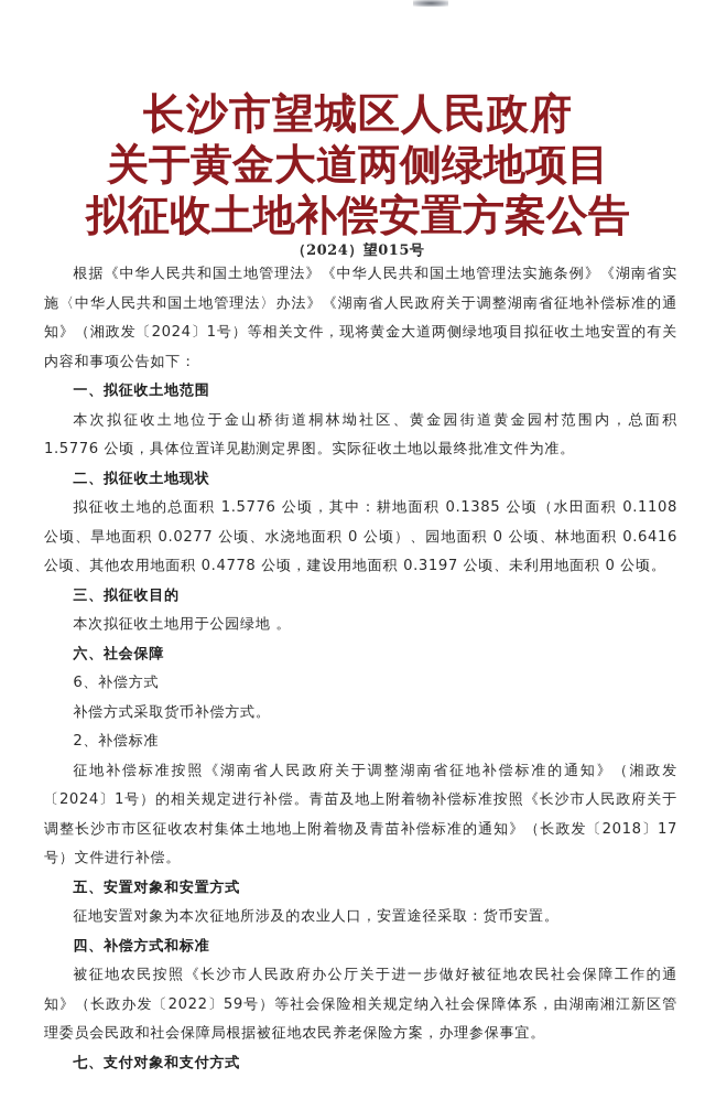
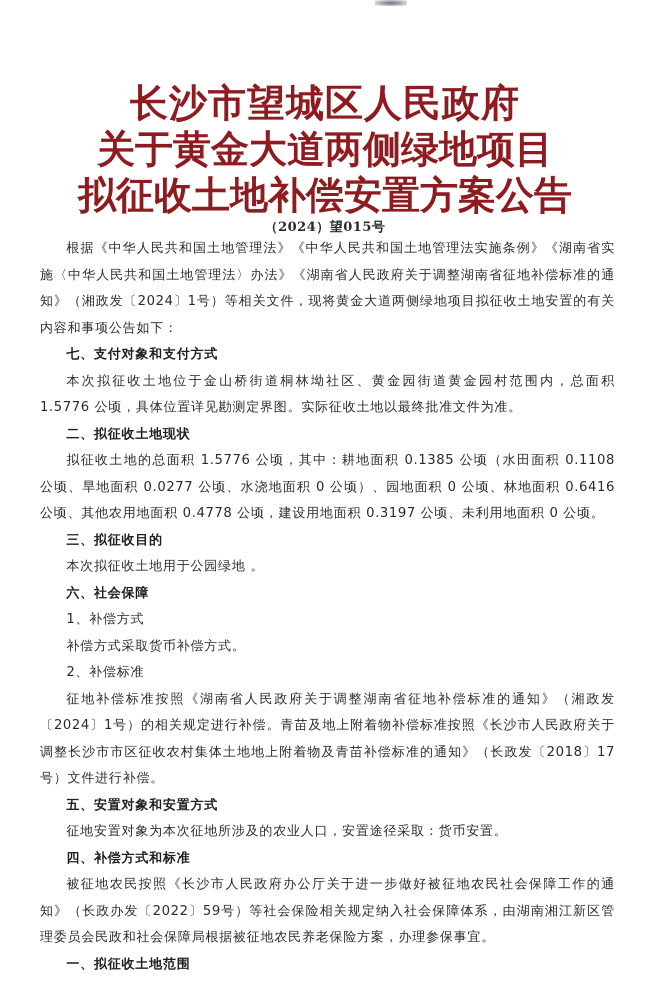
  长沙市望城区人民政府
  关于黄金大道两侧绿地项目
  拟征收土地补偿安置方案公告
  （2024）望015号
  根据《中华人民共和国土地管理法》《中华人民共和国土地管理法实施条例》《湖南省实施〈中华人民共和国土地管理法〉办法》《湖南省人民政府关于调整湖南省征地补偿标准的通知》（湘政发〔2024〕1号）等相关文件，现将黄金大道两侧绿地项目拟征收土地安置的有关内容和事项公告如下：
- 一、拟征收土地范围
+ 七、支付对象和支付方式
  本次拟征收土地位于金山桥街道桐林坳社区、黄金园街道黄金园村范围内，总面积 1.5776 公顷，具体位置详见勘测定界图。实际征收土地以最终批准文件为准。
  二、拟征收土地现状
  拟征收土地的总面积 1.5776 公顷，其中：耕地面积 0.1385 公顷（水田面积 0.1108 公顷、旱地面积 0.0277 公顷、水浇地面积 0 公顷）、园地面积 0 公顷、林地面积 0.6416 公顷、其他农用地面积 0.4778 公顷，建设用地面积 0.3197 公顷、未利用地面积 0 公顷。
  三、拟征收目的
  本次拟征收土地用于公园绿地 。
  六、社会保障
- 6、补偿方式
+ 1、补偿方式
  补偿方式采取货币补偿方式。
  2、补偿标准
  征地补偿标准按照《湖南省人民政府关于调整湖南省征地补偿标准的通知》（湘政发〔2024〕1号）的相关规定进行补偿。青苗及地上附着物补偿标准按照《长沙市人民政府关于调整长沙市市区征收农村集体土地地上附着物及青苗补偿标准的通知》（长政发〔2018〕17号）文件进行补偿。
  五、安置对象和安置方式
  征地安置对象为本次征地所涉及的农业人口，安置途径采取：货币安置。
  四、补偿方式和标准
  被征地农民按照《长沙市人民政府办公厅关于进一步做好被征地农民社会保障工作的通知》（长政办发〔2022〕59号）等社会保险相关规定纳入社会保障体系，由湖南湘江新区管理委员会民政和社会保障局根据被征地农民养老保险方案，办理参保事宜。
- 七、支付对象和支付方式
+ 一、拟征收土地范围
